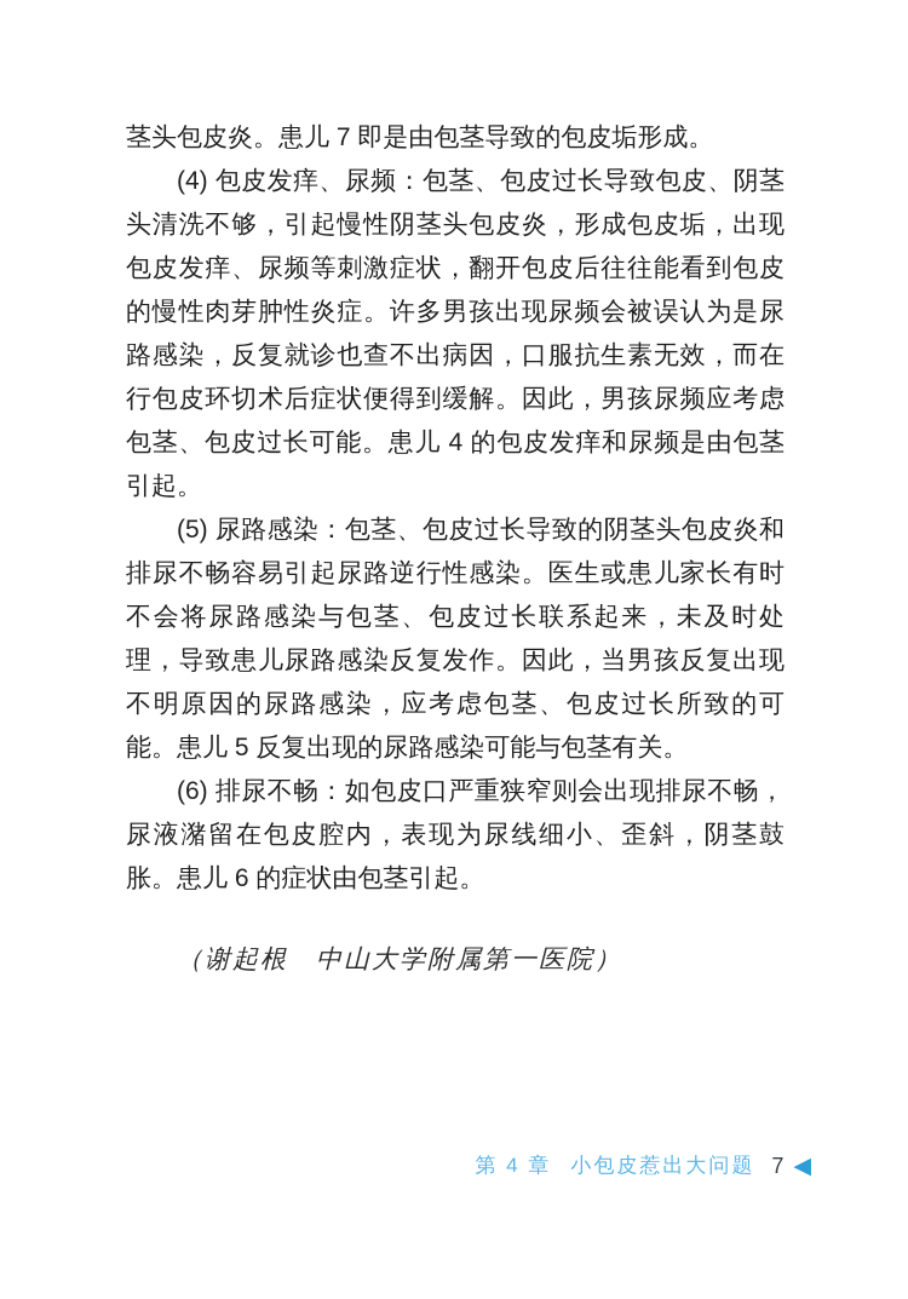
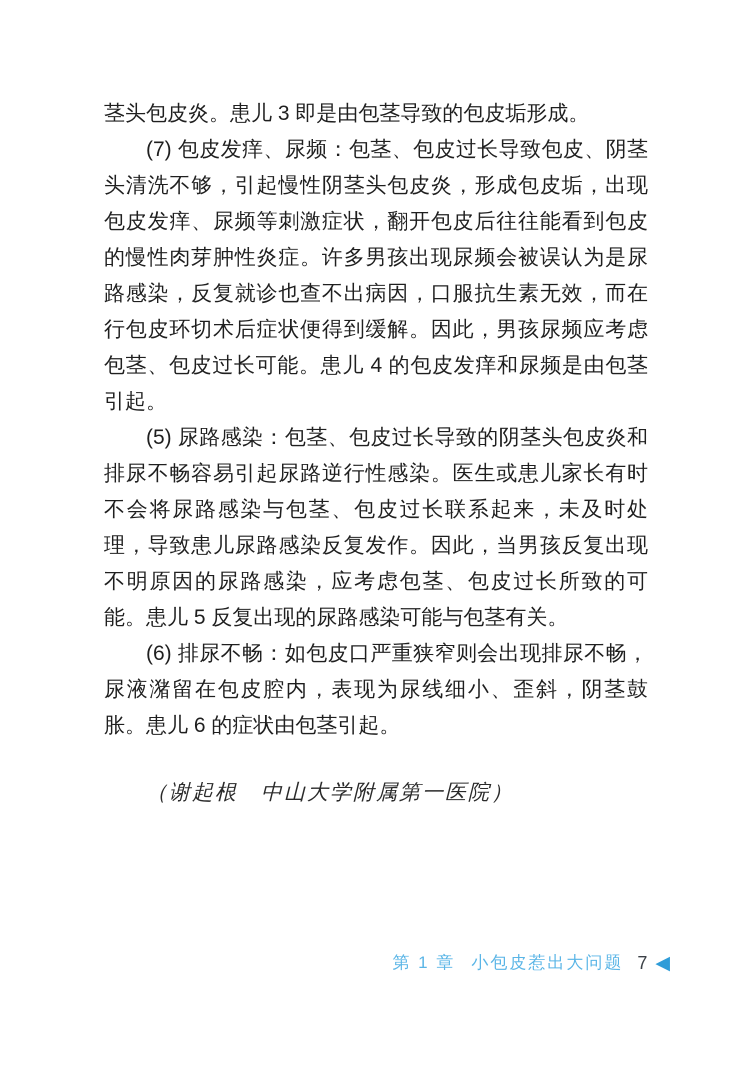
- 茎头包皮炎。患儿 7 即是由包茎导致的包皮垢形成。
+ 茎头包皮炎。患儿 3 即是由包茎导致的包皮垢形成。
- (4) 包皮发痒、尿频：包茎、包皮过长导致包皮、阴茎头清洗不够，引起慢性阴茎头包皮炎，形成包皮垢，出现包皮发痒、尿频等刺激症状，翻开包皮后往往能看到包皮的慢性肉芽肿性炎症。许多男孩出现尿频会被误认为是尿路感染，反复就诊也查不出病因，口服抗生素无效，而在行包皮环切术后症状便得到缓解。因此，男孩尿频应考虑包茎、包皮过长可能。患儿 4 的包皮发痒和尿频是由包茎引起。
+ (7) 包皮发痒、尿频：包茎、包皮过长导致包皮、阴茎头清洗不够，引起慢性阴茎头包皮炎，形成包皮垢，出现包皮发痒、尿频等刺激症状，翻开包皮后往往能看到包皮的慢性肉芽肿性炎症。许多男孩出现尿频会被误认为是尿路感染，反复就诊也查不出病因，口服抗生素无效，而在行包皮环切术后症状便得到缓解。因此，男孩尿频应考虑包茎、包皮过长可能。患儿 4 的包皮发痒和尿频是由包茎引起。
  (5) 尿路感染：包茎、包皮过长导致的阴茎头包皮炎和排尿不畅容易引起尿路逆行性感染。医生或患儿家长有时不会将尿路感染与包茎、包皮过长联系起来，未及时处理，导致患儿尿路感染反复发作。因此，当男孩反复出现不明原因的尿路感染，应考虑包茎、包皮过长所致的可能。患儿 5 反复出现的尿路感染可能与包茎有关。
  (6) 排尿不畅：如包皮口严重狭窄则会出现排尿不畅，尿液潴留在包皮腔内，表现为尿线细小、歪斜，阴茎鼓胀。患儿 6 的症状由包茎引起。
  （谢起根 中山大学附属第一医院）
- 第 4 章
+ 第 1 章
  小包皮惹出大问题
  7
  ◀
